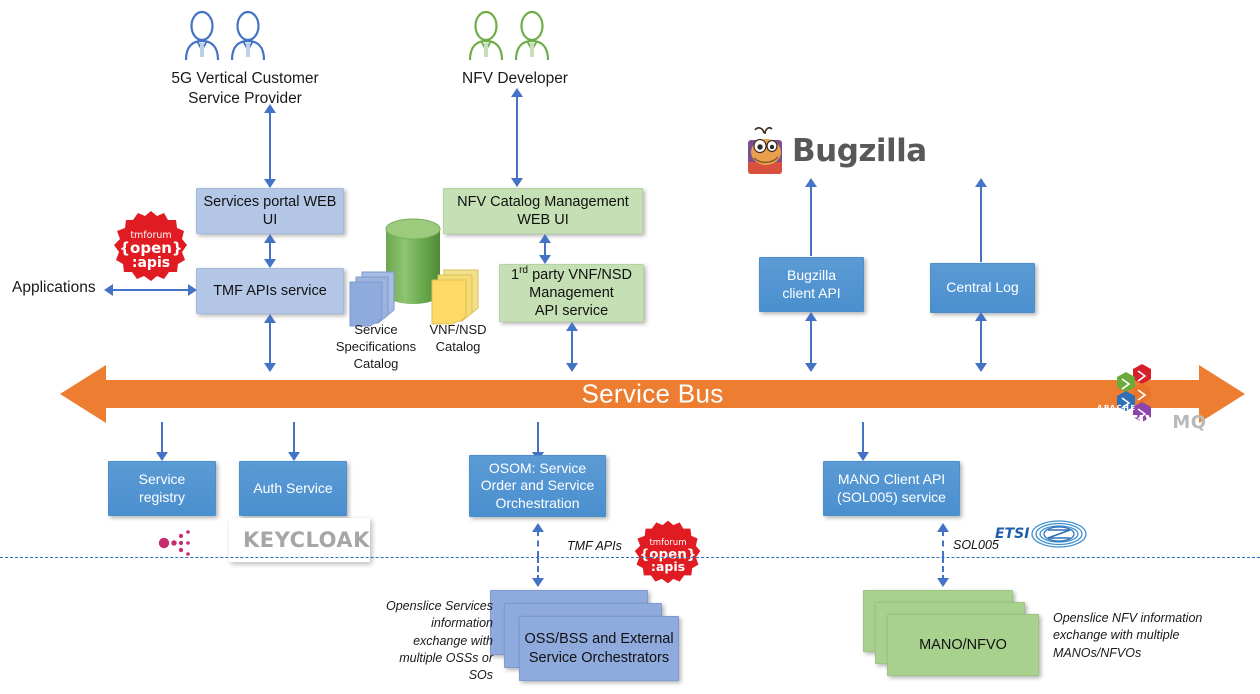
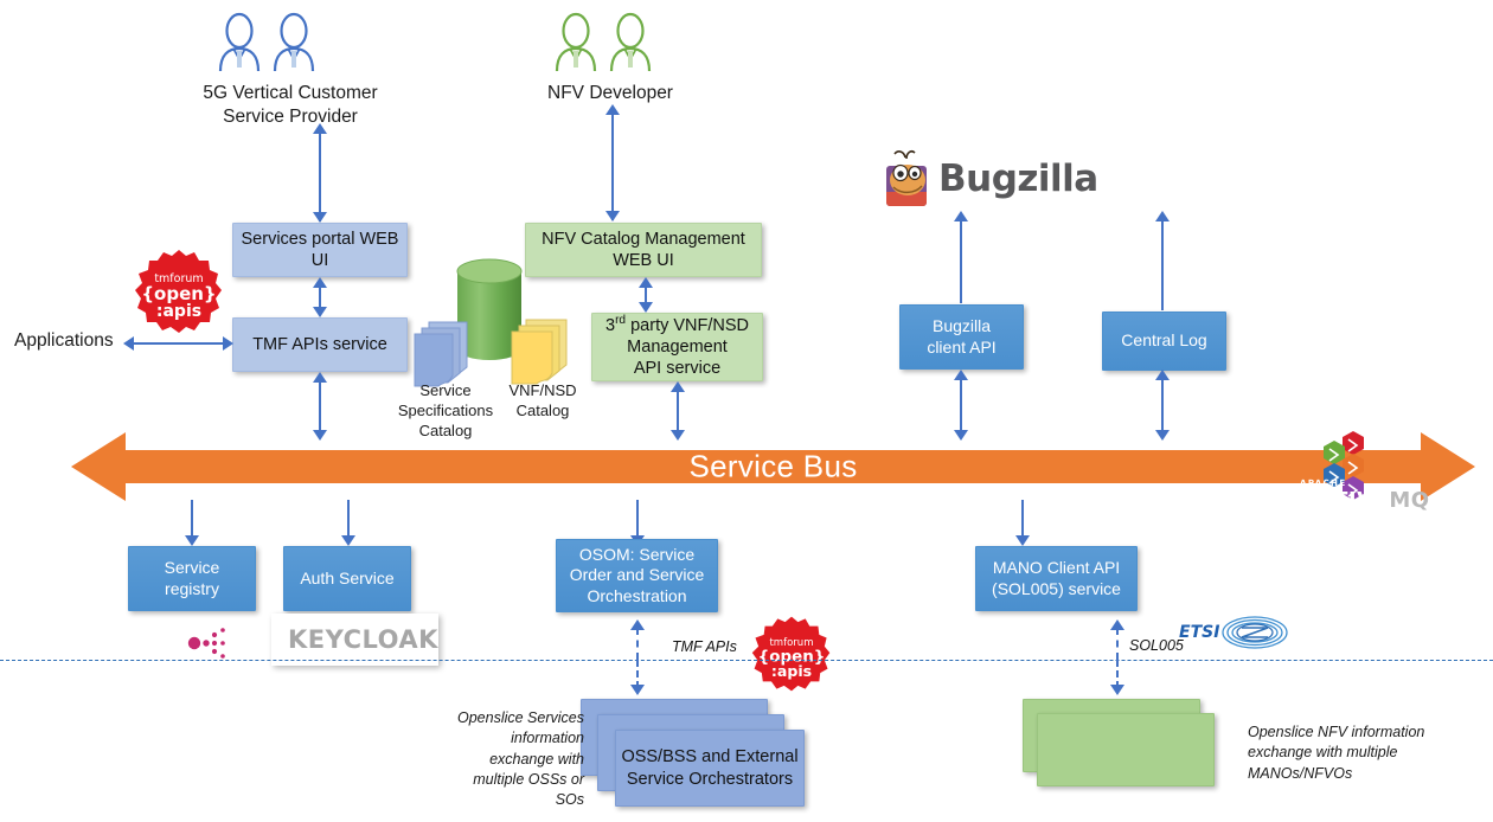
  5G Vertical Customer
  Service Provider
  NFV Developer
  Services portal WEB
  UI
  TMF APIs service
  tmforum
  {open}
  :apis
  Applications
  Service
  Specifications
  Catalog
  VNF/NSD
  Catalog
  NFV Catalog Management
  WEB UI
- 1rd party VNF/NSD
+ 3rd party VNF/NSD
  Management
  API service
  Bugzilla
  Bugzilla
  client API
  Central Log
  Service Bus
  APACHE
  ACTIVE
  MQ
  Service
  registry
  Auth Service
  KEYCLOAK
  OSOM: Service
  Order and Service
  Orchestration
  TMF APIs
  tmforum
  {open}
  :apis
  MANO Client API
  (SOL005) service
  SOL005
  ETSI
  OSS/BSS and External
  Service Orchestrators
  Openslice Services
  information exchange with
  multiple OSSs or SOs
- MANO/NFVO
  Openslice NFV information
  exchange with multiple
  MANOs/NFVOs
